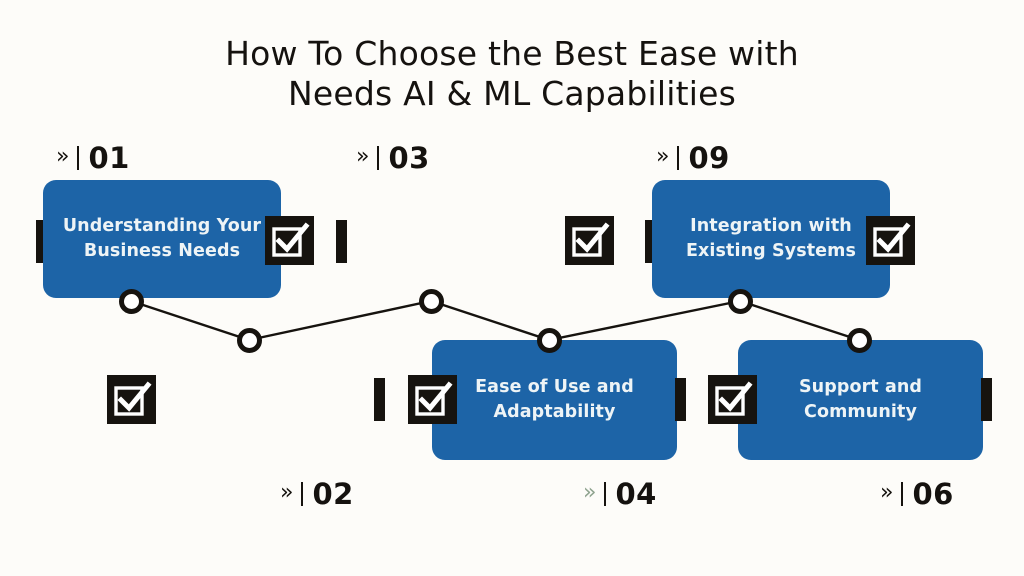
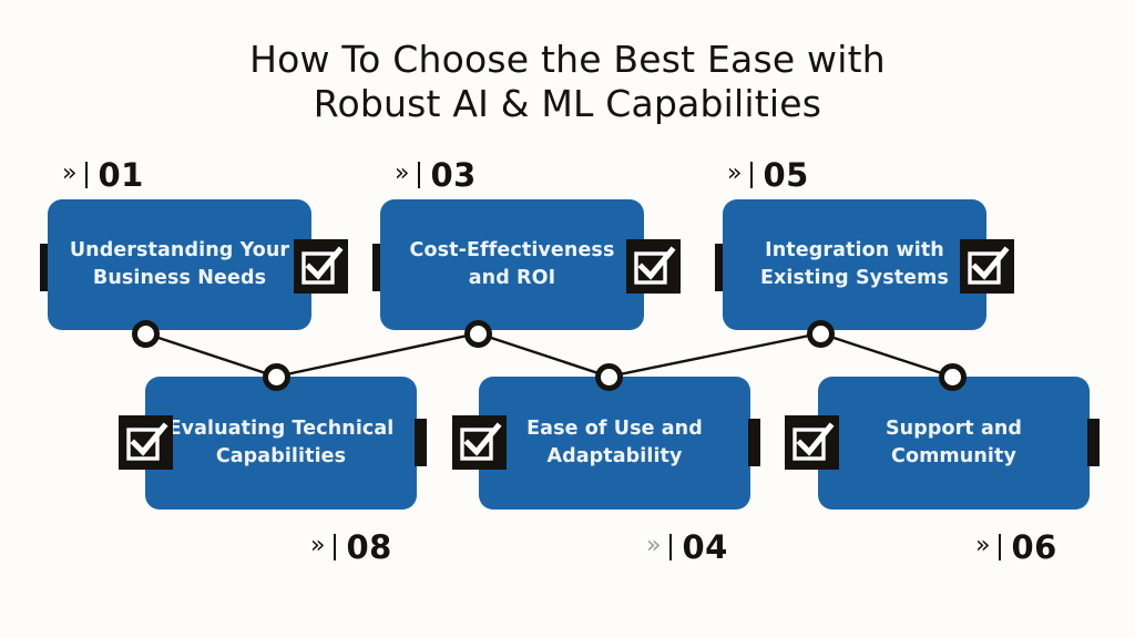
  How To Choose the Best Ease with
- Needs AI & ML Capabilities
+ Robust AI & ML Capabilities
  »
  01
  Understanding Your
  Business Needs
  »
  03
+ Cost-Effectiveness
+ and ROI
  »
- 09
+ 05
  Integration with
  Existing Systems
+ Evaluating Technical
+ Capabilities
  »
- 02
+ 08
  Ease of Use and
  Adaptability
  »
  04
  Support and
  Community
  »
  06
